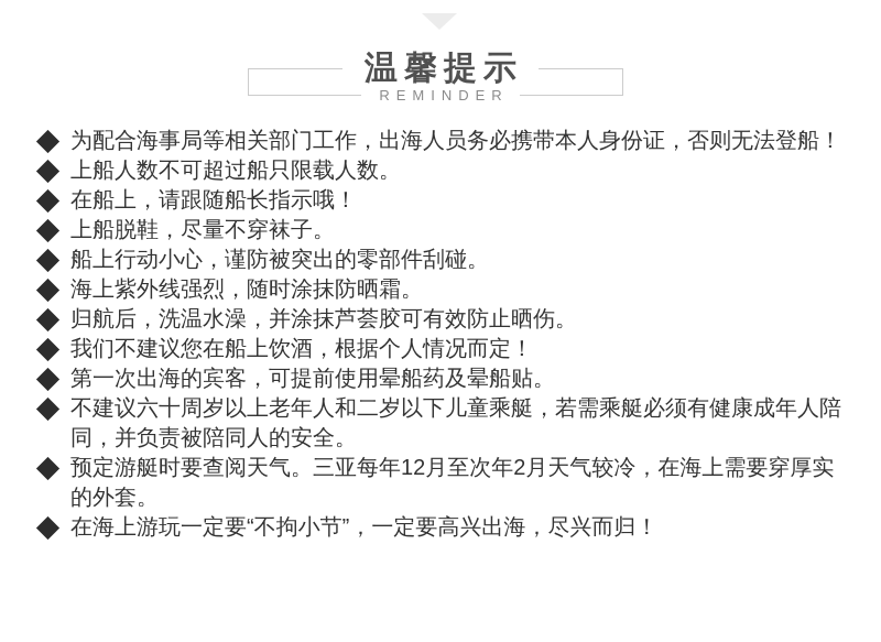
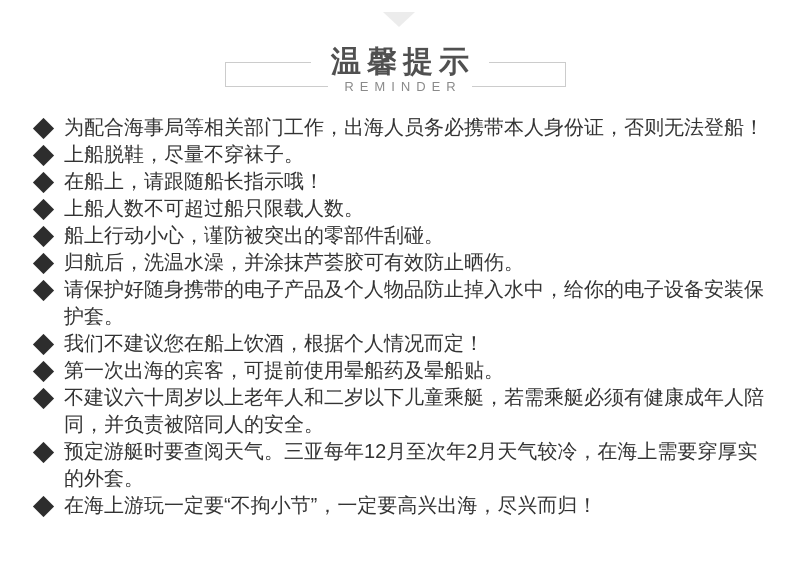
  温馨提示
  REMINDER
  为配合海事局等相关部门工作，出海人员务必携带本人身份证，否则无法登船！
- 上船人数不可超过船只限载人数。
+ 上船脱鞋，尽量不穿袜子。
  在船上，请跟随船长指示哦！
- 上船脱鞋，尽量不穿袜子。
+ 上船人数不可超过船只限载人数。
  船上行动小心，谨防被突出的零部件刮碰。
- 海上紫外线强烈，随时涂抹防晒霜。
  归航后，洗温水澡，并涂抹芦荟胶可有效防止晒伤。
+ 请保护好随身携带的电子产品及个人物品防止掉入水中，给你的电子设备安装保护套。
  我们不建议您在船上饮酒，根据个人情况而定！
  第一次出海的宾客，可提前使用晕船药及晕船贴。
  不建议六十周岁以上老年人和二岁以下儿童乘艇，若需乘艇必须有健康成年人陪同，并负责被陪同人的安全。
  预定游艇时要查阅天气。三亚每年12月至次年2月天气较冷，在海上需要穿厚实的外套。
  在海上游玩一定要“不拘小节”，一定要高兴出海，尽兴而归！
